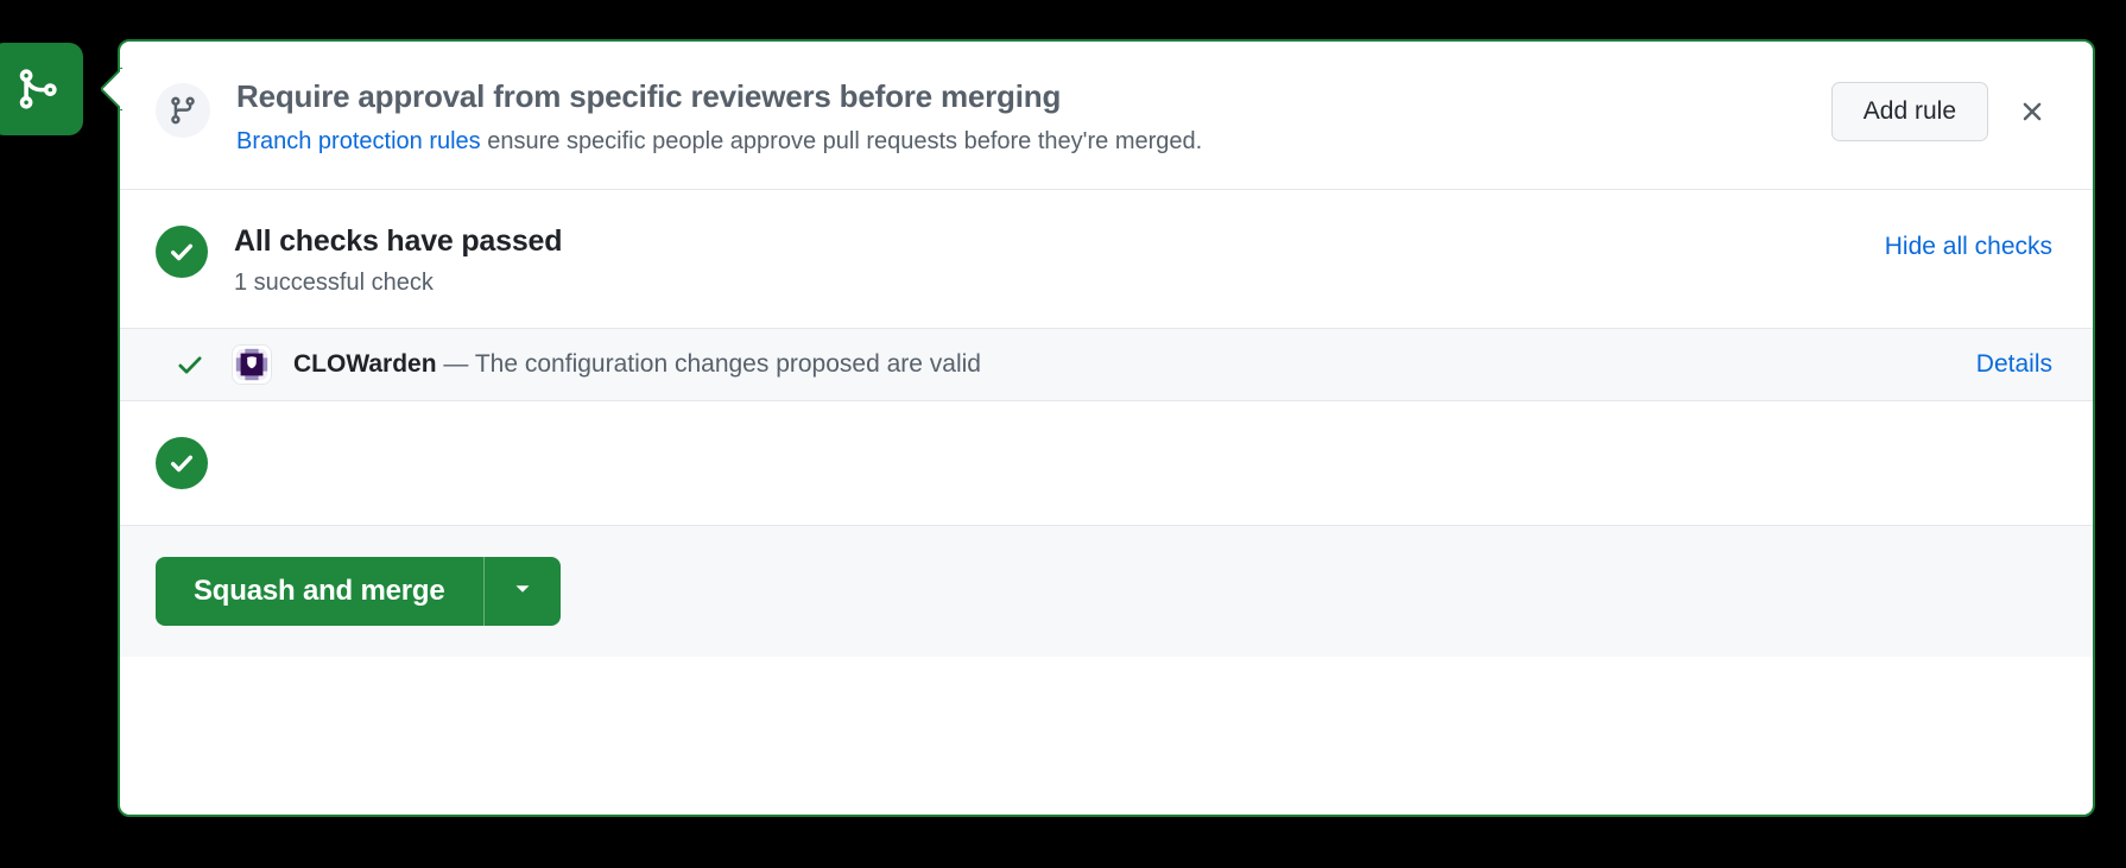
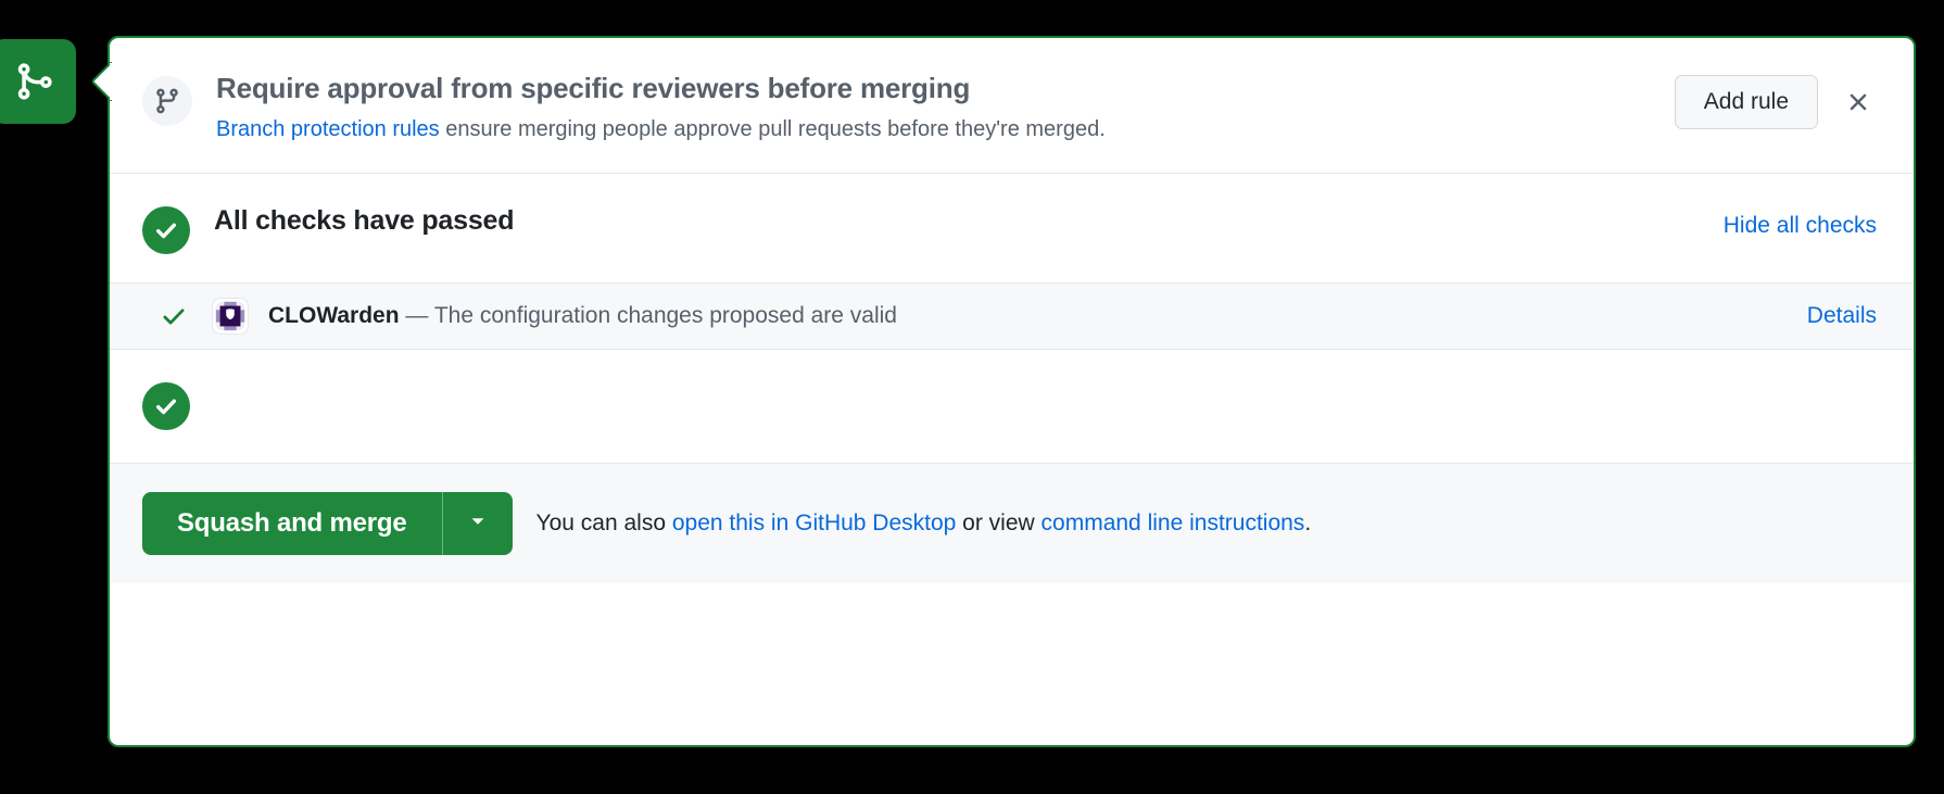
  Require approval from specific reviewers before merging
- Branch protection rules ensure specific people approve pull requests before they're merged.
+ Branch protection rules ensure merging people approve pull requests before they're merged.
  Add rule
  All checks have passed
- 1 successful check
  Hide all checks
  CLOWarden — The configuration changes proposed are valid
  Details
  Squash and merge
+ You can also open this in GitHub Desktop or view command line instructions.
